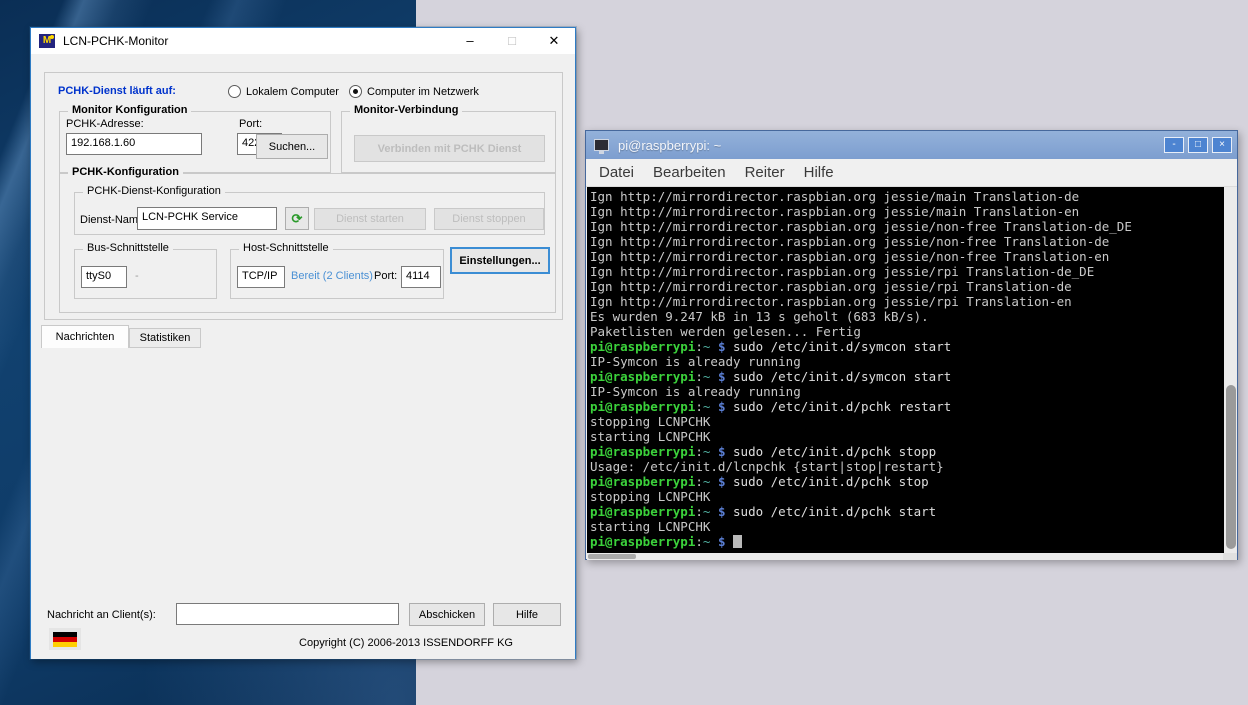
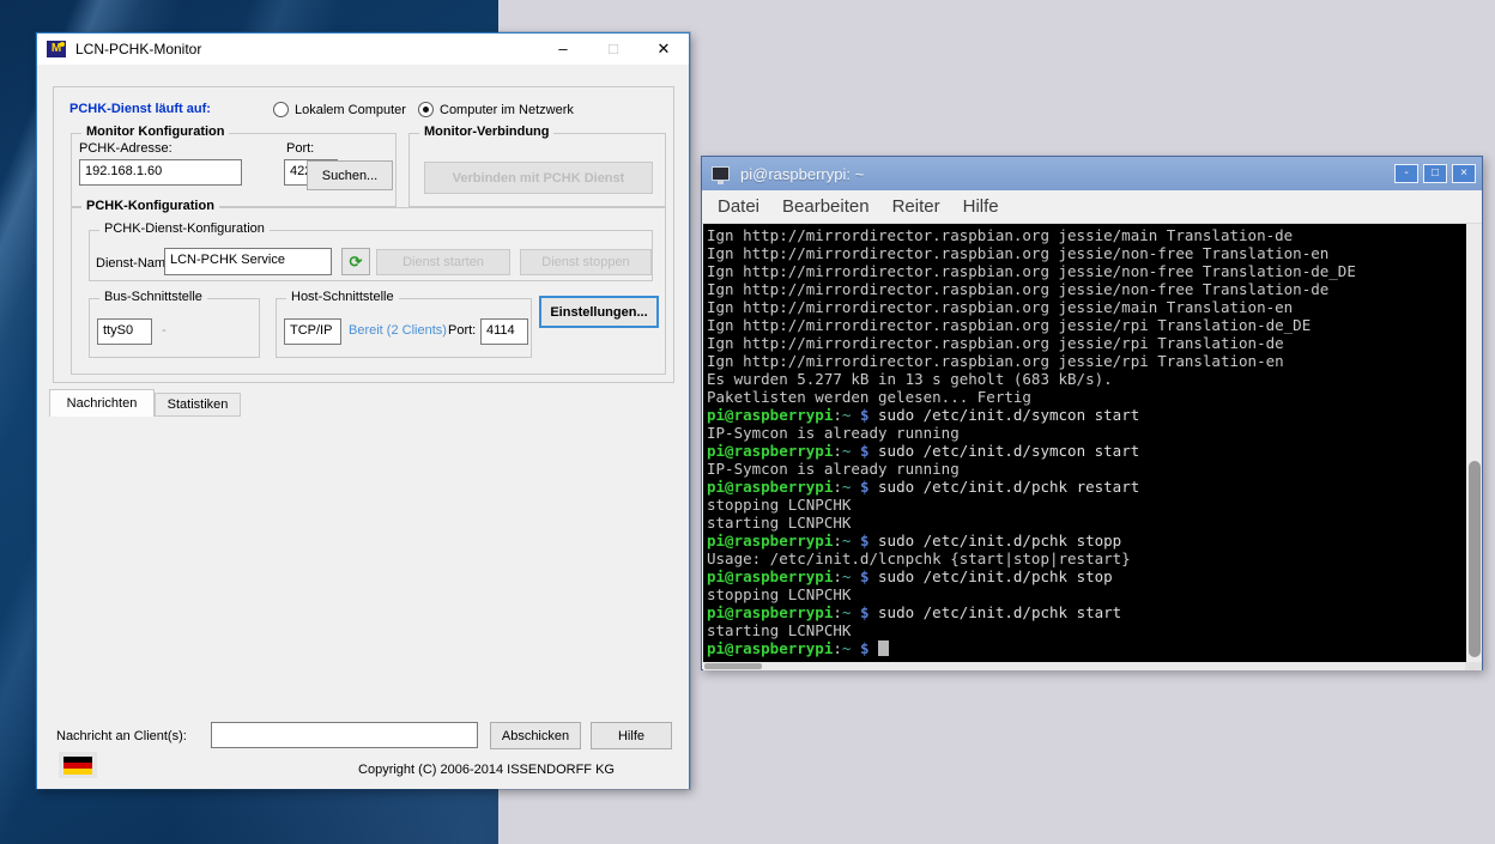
  M
  LCN-PCHK-Monitor
  –
  □
  ✕
  PCHK-Dienst läuft auf:
  Lokalem Computer
  Computer im Netzwerk
  Monitor Konfiguration
  PCHK-Adresse:
  Port:
  192.168.1.60
  Suchen...
  Monitor-Verbindung
  Verbinden mit PCHK Dienst
  PCHK-Konfiguration
  PCHK-Dienst-Konfiguration
  Dienst-Nam
  LCN-PCHK Service
  ⟳
  Dienst starten
  Dienst stoppen
  Bus-Schnittstelle
  ttyS0
  -
  Host-Schnittstelle
  TCP/IP
  Bereit (2 Clients)
  Port:
  4114
  Einstellungen...
  Nachrichten
  Statistiken
  Nachricht an Client(s):
  Abschicken
  Hilfe
- Copyright (C) 2006-2013 ISSENDORFF KG
+ Copyright (C) 2006-2014 ISSENDORFF KG
  pi@raspberrypi: ~
  -
  □
  ×
  Datei
  Bearbeiten
  Reiter
  Hilfe
  Ign http://mirrordirector.raspbian.org jessie/main Translation-de
- Ign http://mirrordirector.raspbian.org jessie/main Translation-en
+ Ign http://mirrordirector.raspbian.org jessie/non-free Translation-en
  Ign http://mirrordirector.raspbian.org jessie/non-free Translation-de_DE
  Ign http://mirrordirector.raspbian.org jessie/non-free Translation-de
- Ign http://mirrordirector.raspbian.org jessie/non-free Translation-en
+ Ign http://mirrordirector.raspbian.org jessie/main Translation-en
  Ign http://mirrordirector.raspbian.org jessie/rpi Translation-de_DE
  Ign http://mirrordirector.raspbian.org jessie/rpi Translation-de
  Ign http://mirrordirector.raspbian.org jessie/rpi Translation-en
- Es wurden 9.247 kB in 13 s geholt (683 kB/s).
+ Es wurden 5.277 kB in 13 s geholt (683 kB/s).
  Paketlisten werden gelesen... Fertig
  pi@raspberrypi:~ $ sudo /etc/init.d/symcon start
  IP-Symcon is already running
  pi@raspberrypi:~ $ sudo /etc/init.d/symcon start
  IP-Symcon is already running
  pi@raspberrypi:~ $ sudo /etc/init.d/pchk restart
  stopping LCNPCHK
  starting LCNPCHK
  pi@raspberrypi:~ $ sudo /etc/init.d/pchk stopp
  Usage: /etc/init.d/lcnpchk {start|stop|restart}
  pi@raspberrypi:~ $ sudo /etc/init.d/pchk stop
  stopping LCNPCHK
  pi@raspberrypi:~ $ sudo /etc/init.d/pchk start
  starting LCNPCHK
  pi@raspberrypi:~ $
